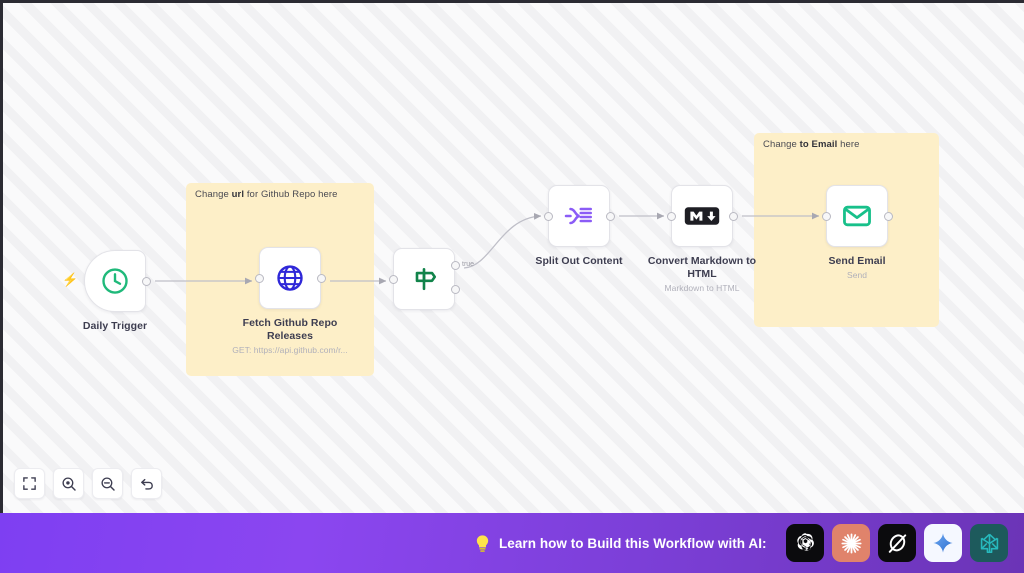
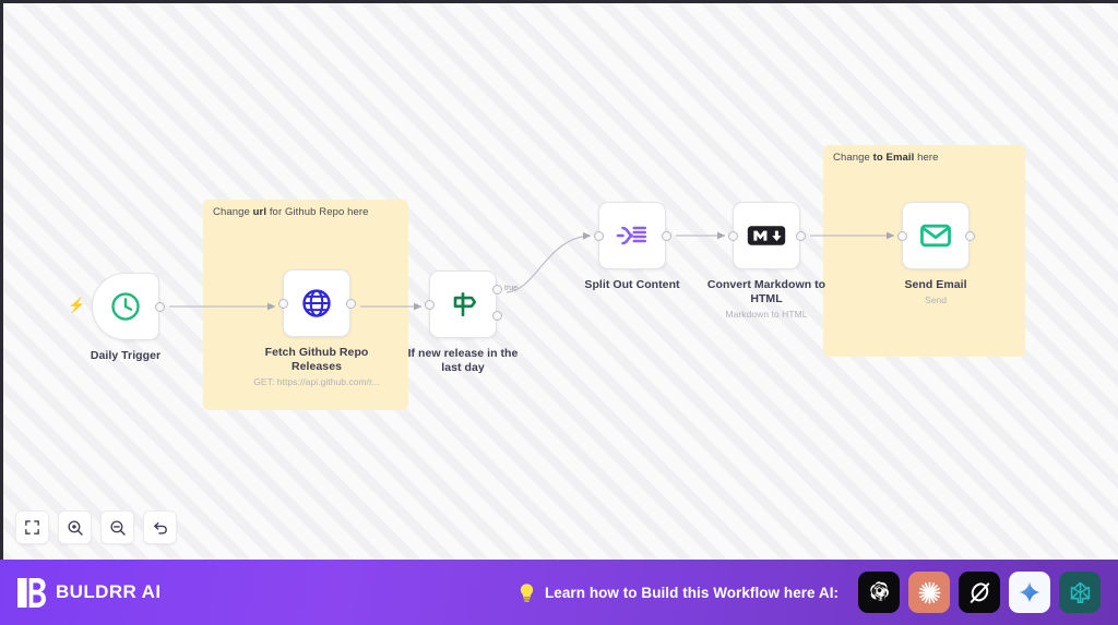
  Change url for Github Repo here
  Change to Email here
  ⚡
  Daily Trigger
  Fetch Github Repo Releases
  GET: https://api.github.com/r...
+ If new release in the last day
  Split Out Content
  Convert Markdown to HTML
  Markdown to HTML
  Send Email
  Send
+ BULDRR AI
- Learn how to Build this Workflow with AI:
+ Learn how to Build this Workflow here AI:
